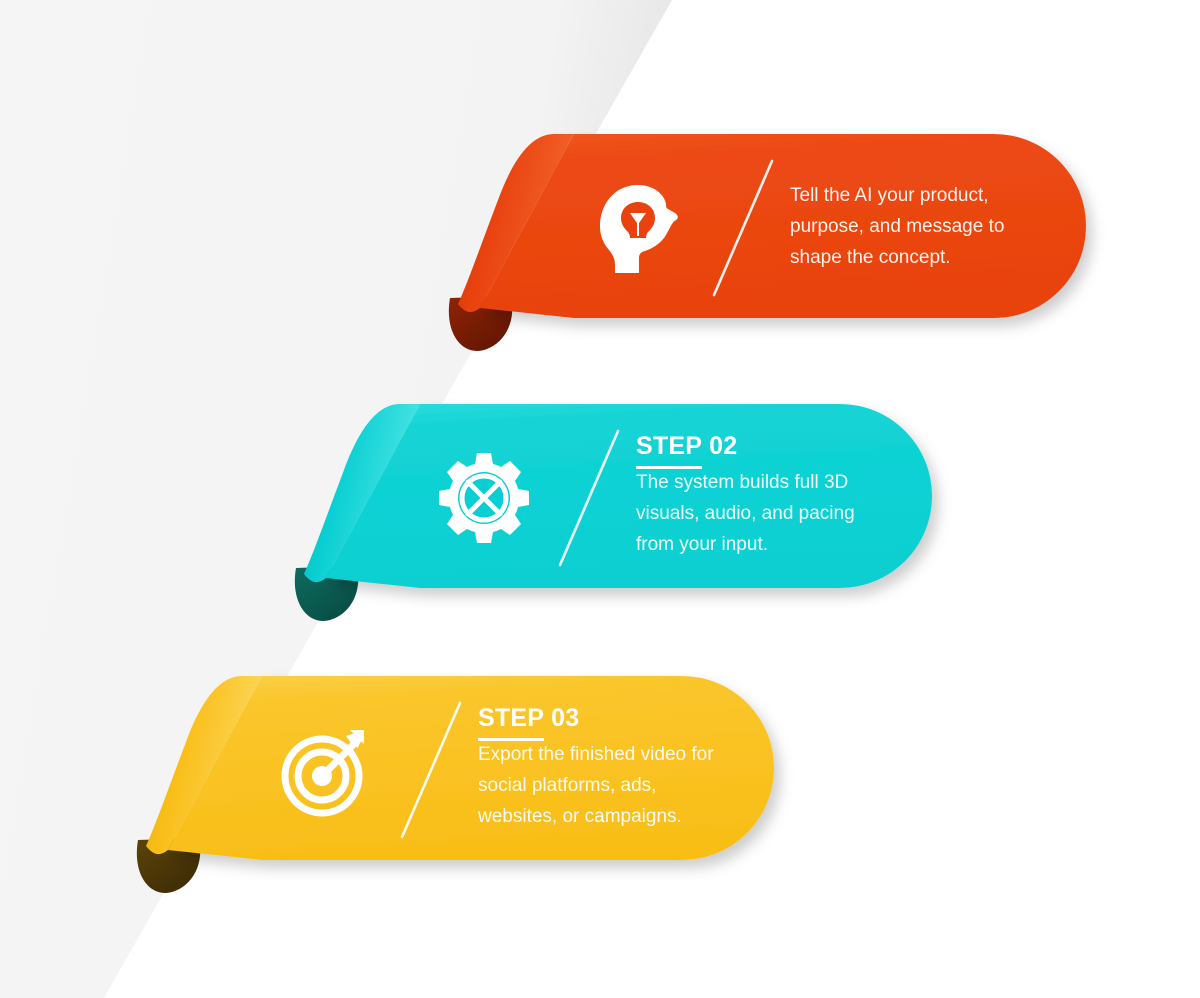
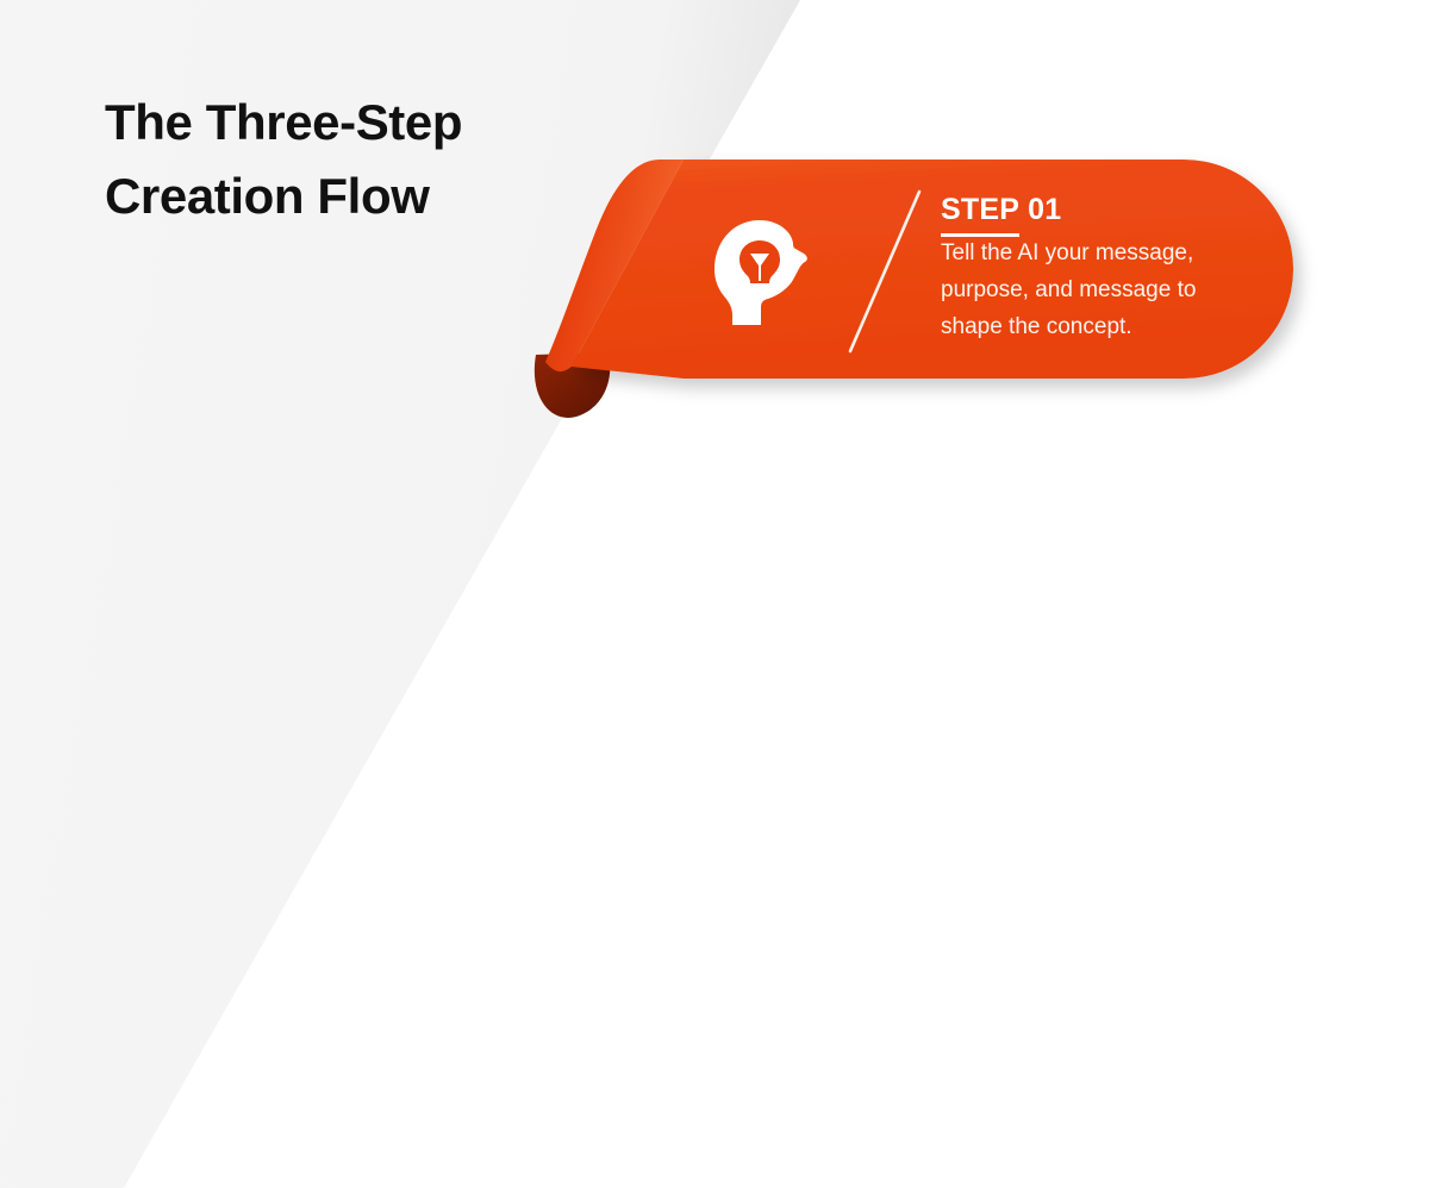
+ The Three-Step
+ Creation Flow
+ STEP 01
- Tell the AI your product, purpose, and message to shape the concept.
+ Tell the AI your message, purpose, and message to shape the concept.
- STEP 02
- The system builds full 3D visuals, audio, and pacing from your input.
- STEP 03
- Export the finished video for social platforms, ads, websites, or campaigns.
